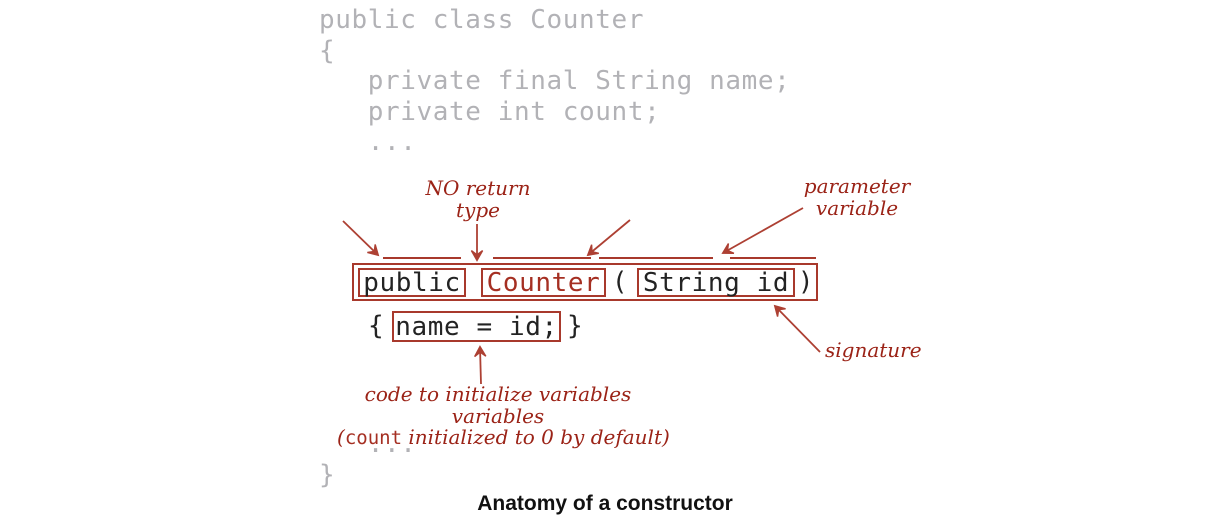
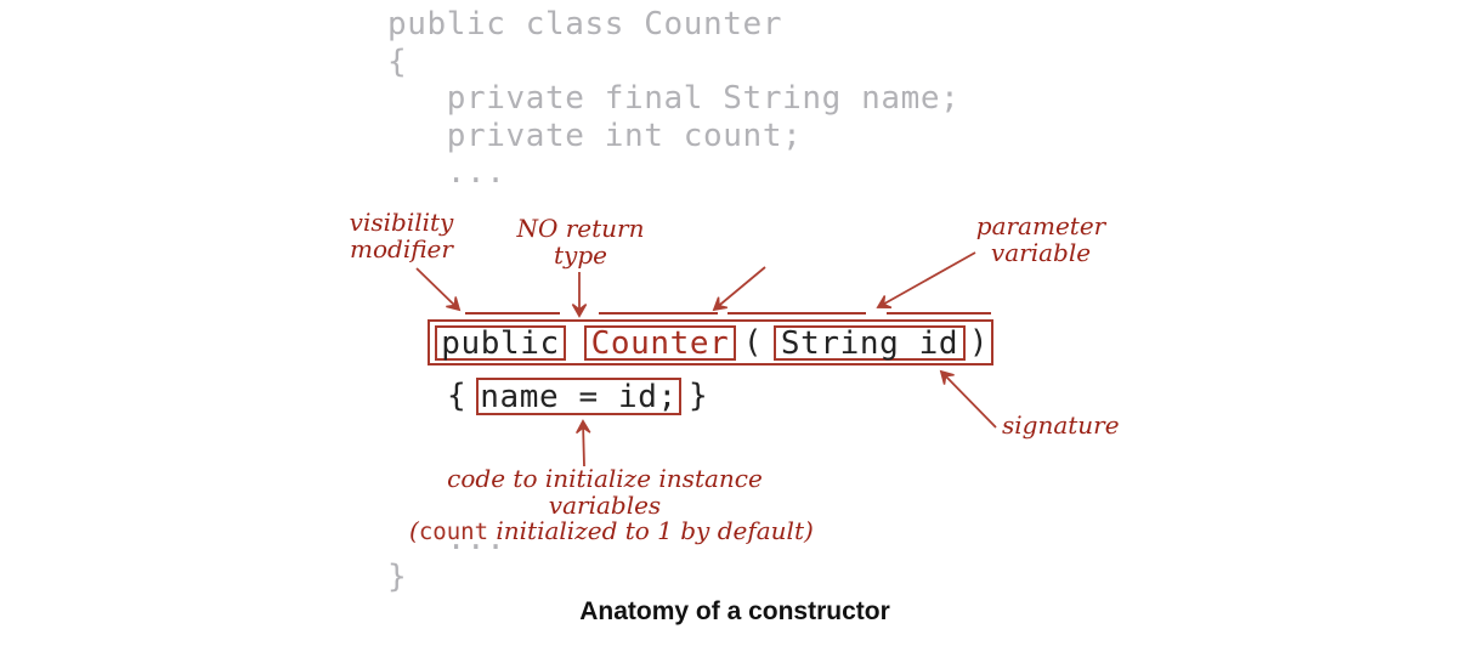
  public class Counter { private final String name; private int count; ...
+ visibility
+ modifier
  NO return
  type
  parameter
  variable
  signature
- code to initialize variables variables
+ code to initialize instance variables
- (count initialized to 0 by default)
+ (count initialized to 1 by default)
  public
  Counter
  (
  String id
  )
  {
  name = id;
  }
  ... }
  Anatomy of a constructor
